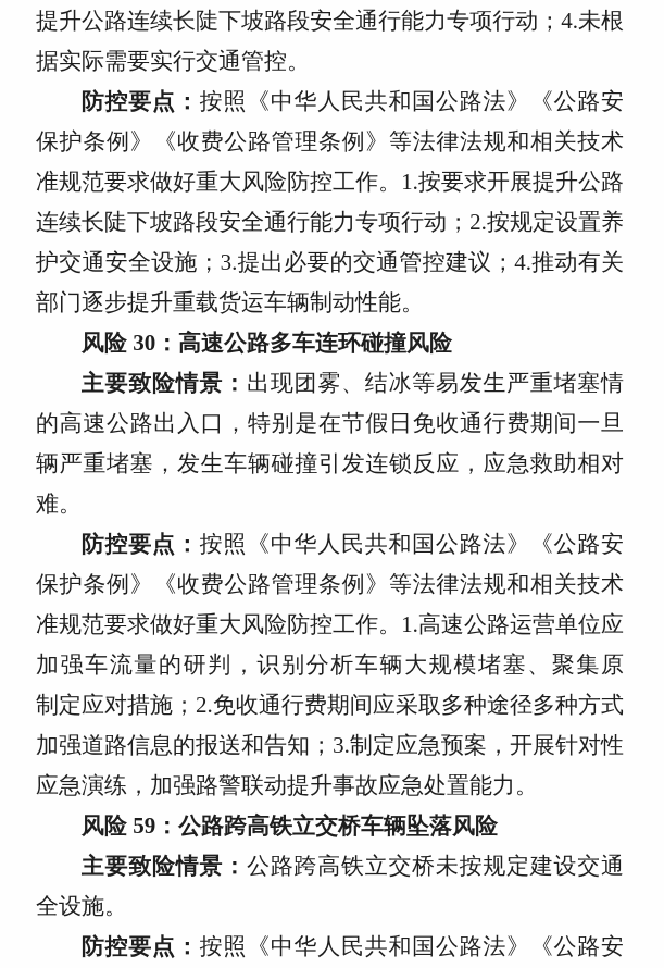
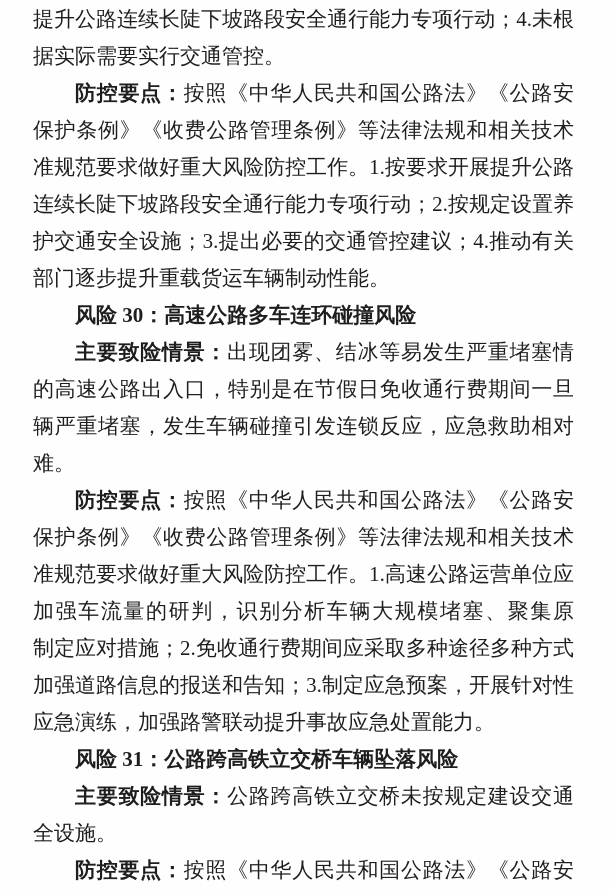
  提升公路连续长陡下坡路段安全通行能力专项行动；4.未根
  据实际需要实行交通管控。
  防控要点：按照《中华人民共和国公路法》《公路安
  保护条例》《收费公路管理条例》等法律法规和相关技术
  准规范要求做好重大风险防控工作。1.按要求开展提升公路
  连续长陡下坡路段安全通行能力专项行动；2.按规定设置养
  护交通安全设施；3.提出必要的交通管控建议；4.推动有关
  部门逐步提升重载货运车辆制动性能。
  风险 30：高速公路多车连环碰撞风险
  主要致险情景：出现团雾、结冰等易发生严重堵塞情
  的高速公路出入口，特别是在节假日免收通行费期间一旦
  辆严重堵塞，发生车辆碰撞引发连锁反应，应急救助相对
  难。
  防控要点：按照《中华人民共和国公路法》《公路安
  保护条例》《收费公路管理条例》等法律法规和相关技术
  准规范要求做好重大风险防控工作。1.高速公路运营单位应
  加强车流量的研判，识别分析车辆大规模堵塞、聚集原
  制定应对措施；2.免收通行费期间应采取多种途径多种方式
  加强道路信息的报送和告知；3.制定应急预案，开展针对性
  应急演练，加强路警联动提升事故应急处置能力。
- 风险 59：公路跨高铁立交桥车辆坠落风险
+ 风险 31：公路跨高铁立交桥车辆坠落风险
  主要致险情景：公路跨高铁立交桥未按规定建设交通
  全设施。
  防控要点：按照《中华人民共和国公路法》《公路安
